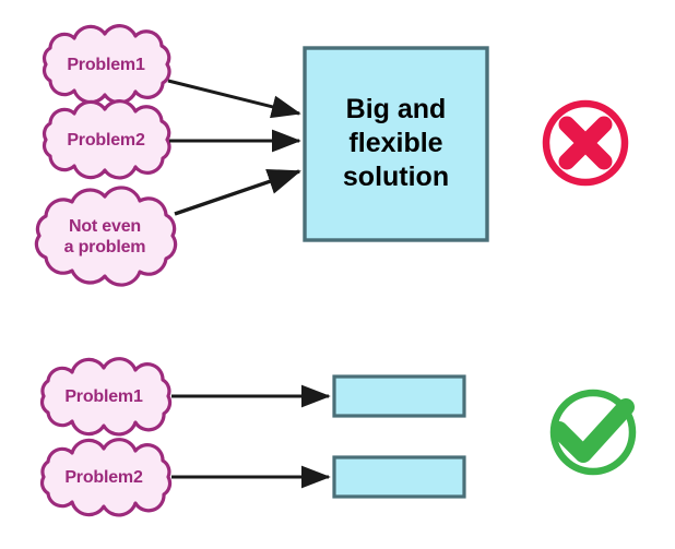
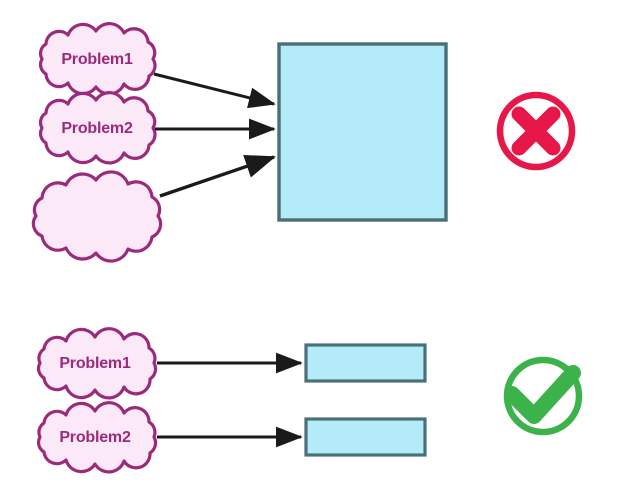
  Problem1
  Problem2
- Not even
- a problem
- Big and
- flexible
- solution
  Problem1
  Problem2
